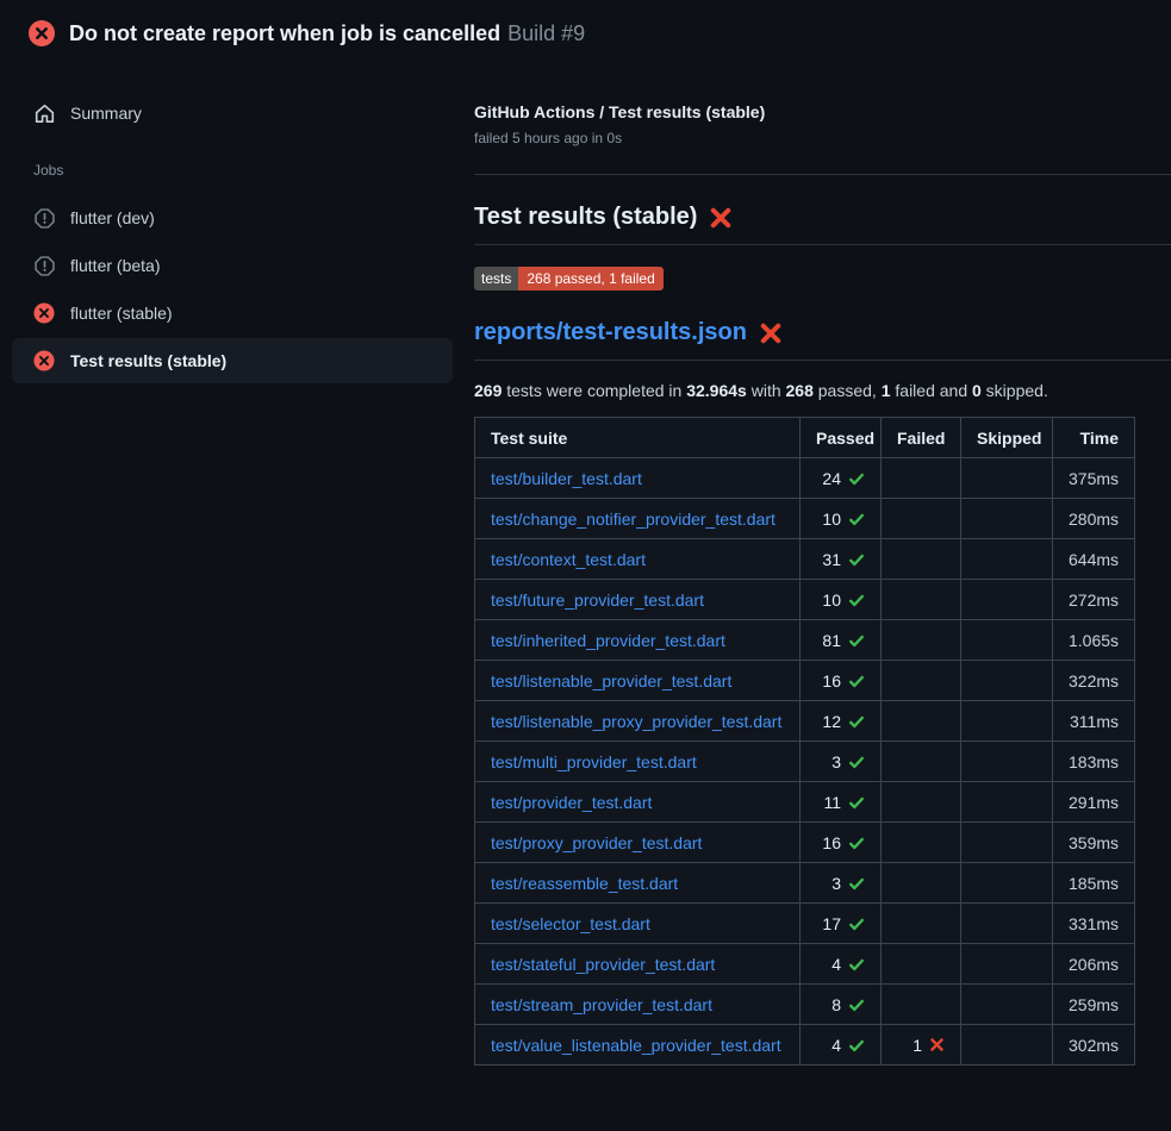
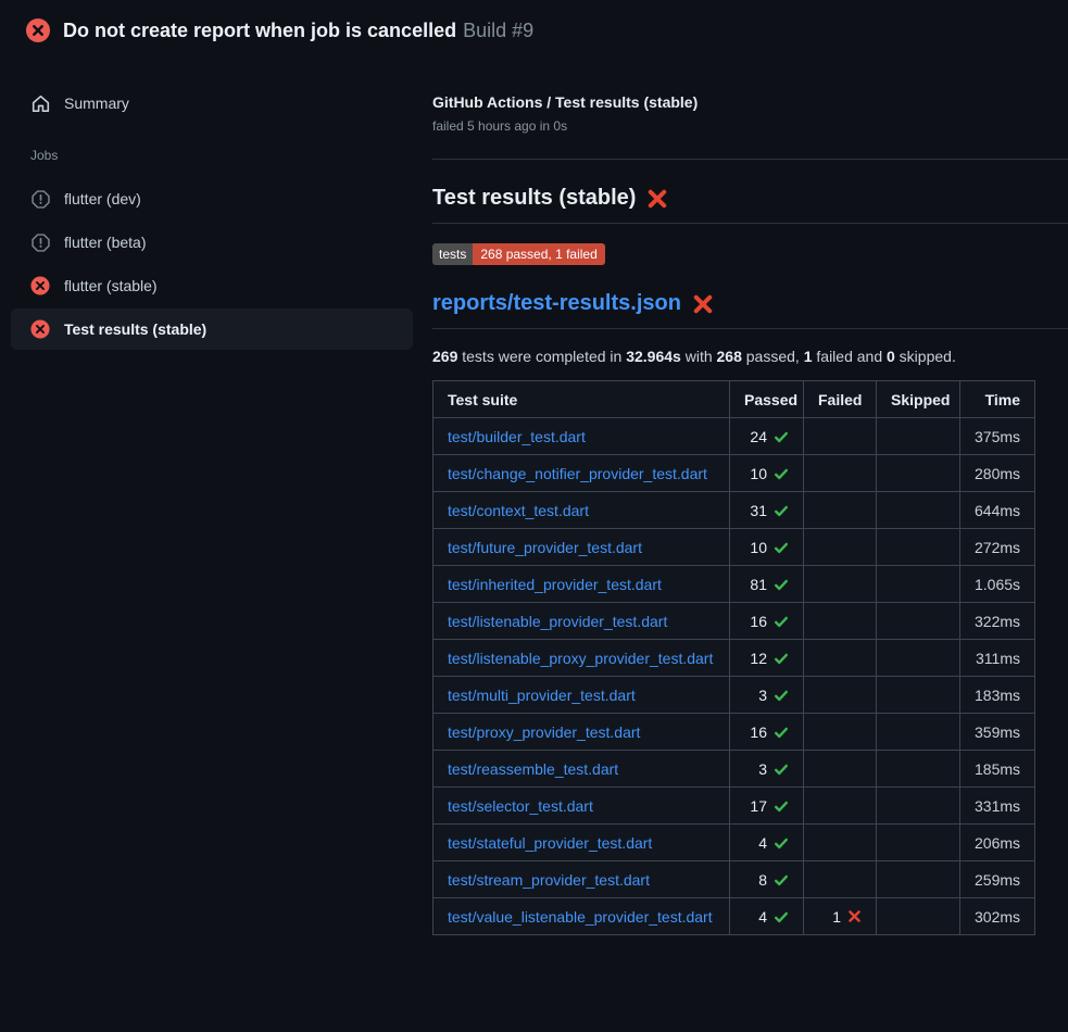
  Do not create report when job is cancelled Build #9
  Summary
  Jobs
  flutter (dev)
  flutter (beta)
  flutter (stable)
  Test results (stable)
  GitHub Actions / Test results (stable)
  failed 5 hours ago in 0s
  Test results (stable)
  tests
  268 passed, 1 failed
  reports/test-results.json
  269 tests were completed in 32.964s with 268 passed, 1 failed and 0 skipped.
  Test suite	Passed	Failed	Skipped	Time
  test/builder_test.dart	24			375ms
  test/change_notifier_provider_test.dart	10			280ms
  test/context_test.dart	31			644ms
  test/future_provider_test.dart	10			272ms
  test/inherited_provider_test.dart	81			1.065s
  test/listenable_provider_test.dart	16			322ms
  test/listenable_proxy_provider_test.dart	12			311ms
  test/multi_provider_test.dart	3			183ms
- test/provider_test.dart	11			291ms
  test/proxy_provider_test.dart	16			359ms
  test/reassemble_test.dart	3			185ms
  test/selector_test.dart	17			331ms
  test/stateful_provider_test.dart	4			206ms
  test/stream_provider_test.dart	8			259ms
  test/value_listenable_provider_test.dart	4	1		302ms
